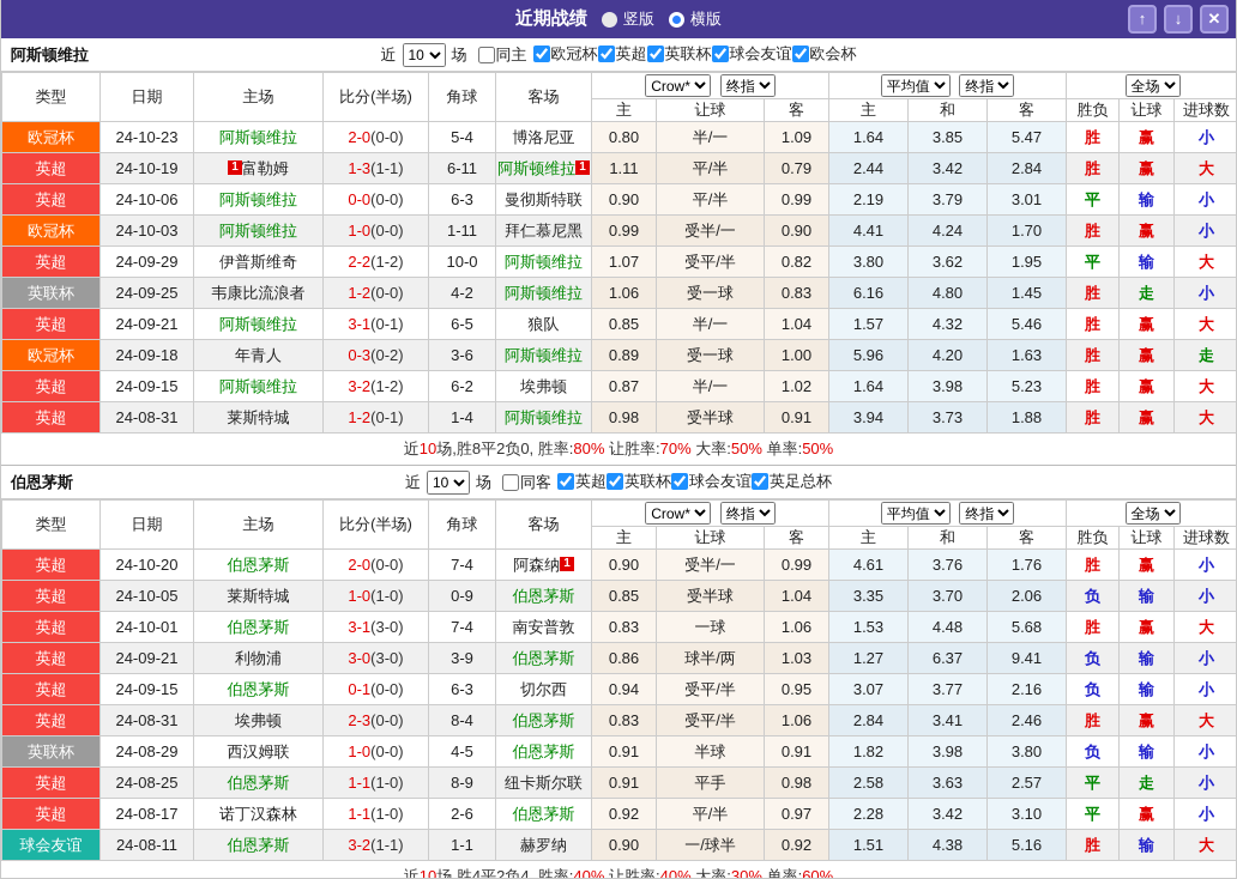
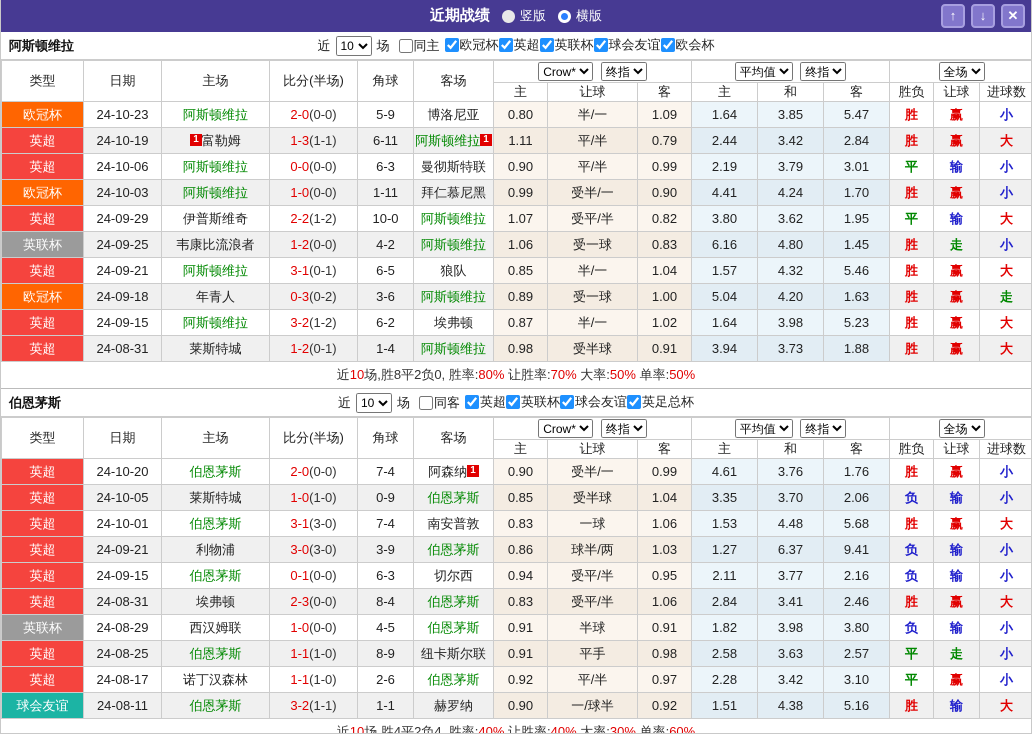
  近期战绩
  竖版
  横版
  ↑
  ↓
  ✕
  阿斯顿维拉
  近
  10
  场
  同主
  欧冠杯
  英超
  英联杯
  球会友谊
  欧会杯
  类型	日期	主场	比分(半场)	角球	客场	Crow* 终指	平均值 终指	全场
  主	让球	客	主	和	客	胜负	让球	进球数
- 欧冠杯	24-10-23	阿斯顿维拉	2-0(0-0)	5-4	博洛尼亚	0.80	半/一	1.09	1.64	3.85	5.47	胜	赢	小
+ 欧冠杯	24-10-23	阿斯顿维拉	2-0(0-0)	5-9	博洛尼亚	0.80	半/一	1.09	1.64	3.85	5.47	胜	赢	小
  英超	24-10-19	1 富勒姆	1-3(1-1)	6-11	阿斯顿维拉 1	1.11	平/半	0.79	2.44	3.42	2.84	胜	赢	大
  英超	24-10-06	阿斯顿维拉	0-0(0-0)	6-3	曼彻斯特联	0.90	平/半	0.99	2.19	3.79	3.01	平	输	小
  欧冠杯	24-10-03	阿斯顿维拉	1-0(0-0)	1-11	拜仁慕尼黑	0.99	受半/一	0.90	4.41	4.24	1.70	胜	赢	小
  英超	24-09-29	伊普斯维奇	2-2(1-2)	10-0	阿斯顿维拉	1.07	受平/半	0.82	3.80	3.62	1.95	平	输	大
  英联杯	24-09-25	韦康比流浪者	1-2(0-0)	4-2	阿斯顿维拉	1.06	受一球	0.83	6.16	4.80	1.45	胜	走	小
  英超	24-09-21	阿斯顿维拉	3-1(0-1)	6-5	狼队	0.85	半/一	1.04	1.57	4.32	5.46	胜	赢	大
- 欧冠杯	24-09-18	年青人	0-3(0-2)	3-6	阿斯顿维拉	0.89	受一球	1.00	5.96	4.20	1.63	胜	赢	走
+ 欧冠杯	24-09-18	年青人	0-3(0-2)	3-6	阿斯顿维拉	0.89	受一球	1.00	5.04	4.20	1.63	胜	赢	走
  英超	24-09-15	阿斯顿维拉	3-2(1-2)	6-2	埃弗顿	0.87	半/一	1.02	1.64	3.98	5.23	胜	赢	大
  英超	24-08-31	莱斯特城	1-2(0-1)	1-4	阿斯顿维拉	0.98	受半球	0.91	3.94	3.73	1.88	胜	赢	大
  近10场,胜8平2负0, 胜率:80% 让胜率:70% 大率:50% 单率:50%
  伯恩茅斯
  近
  10
  场
  同客
  英超
  英联杯
  球会友谊
  英足总杯
  类型	日期	主场	比分(半场)	角球	客场	Crow* 终指	平均值 终指	全场
  主	让球	客	主	和	客	胜负	让球	进球数
  英超	24-10-20	伯恩茅斯	2-0(0-0)	7-4	阿森纳 1	0.90	受半/一	0.99	4.61	3.76	1.76	胜	赢	小
  英超	24-10-05	莱斯特城	1-0(1-0)	0-9	伯恩茅斯	0.85	受半球	1.04	3.35	3.70	2.06	负	输	小
  英超	24-10-01	伯恩茅斯	3-1(3-0)	7-4	南安普敦	0.83	一球	1.06	1.53	4.48	5.68	胜	赢	大
  英超	24-09-21	利物浦	3-0(3-0)	3-9	伯恩茅斯	0.86	球半/两	1.03	1.27	6.37	9.41	负	输	小
- 英超	24-09-15	伯恩茅斯	0-1(0-0)	6-3	切尔西	0.94	受平/半	0.95	3.07	3.77	2.16	负	输	小
+ 英超	24-09-15	伯恩茅斯	0-1(0-0)	6-3	切尔西	0.94	受平/半	0.95	2.11	3.77	2.16	负	输	小
  英超	24-08-31	埃弗顿	2-3(0-0)	8-4	伯恩茅斯	0.83	受平/半	1.06	2.84	3.41	2.46	胜	赢	大
  英联杯	24-08-29	西汉姆联	1-0(0-0)	4-5	伯恩茅斯	0.91	半球	0.91	1.82	3.98	3.80	负	输	小
  英超	24-08-25	伯恩茅斯	1-1(1-0)	8-9	纽卡斯尔联	0.91	平手	0.98	2.58	3.63	2.57	平	走	小
  英超	24-08-17	诺丁汉森林	1-1(1-0)	2-6	伯恩茅斯	0.92	平/半	0.97	2.28	3.42	3.10	平	赢	小
  球会友谊	24-08-11	伯恩茅斯	3-2(1-1)	1-1	赫罗纳	0.90	一/球半	0.92	1.51	4.38	5.16	胜	输	大
  近10场,胜4平2负4, 胜率:40% 让胜率:40% 大率:30% 单率:60%
